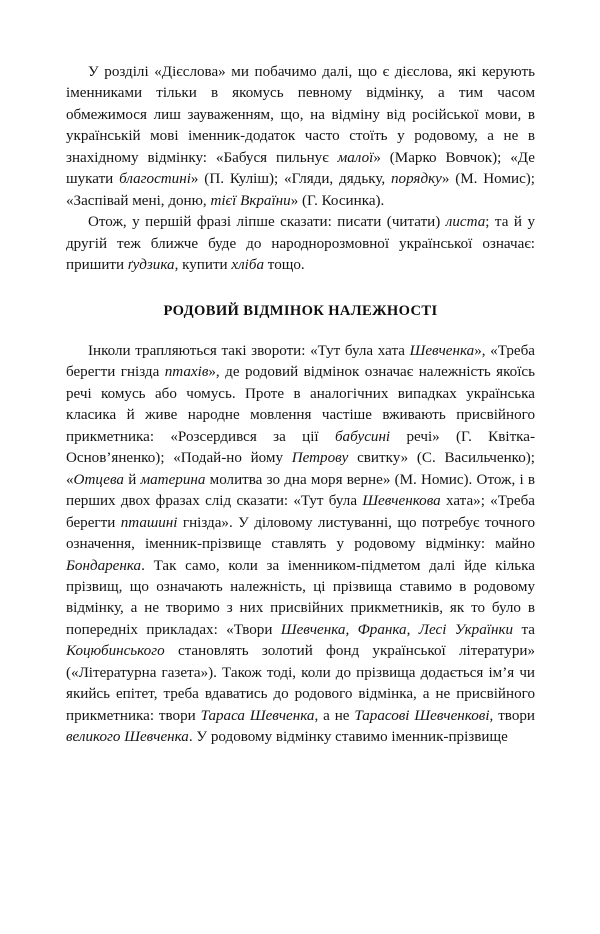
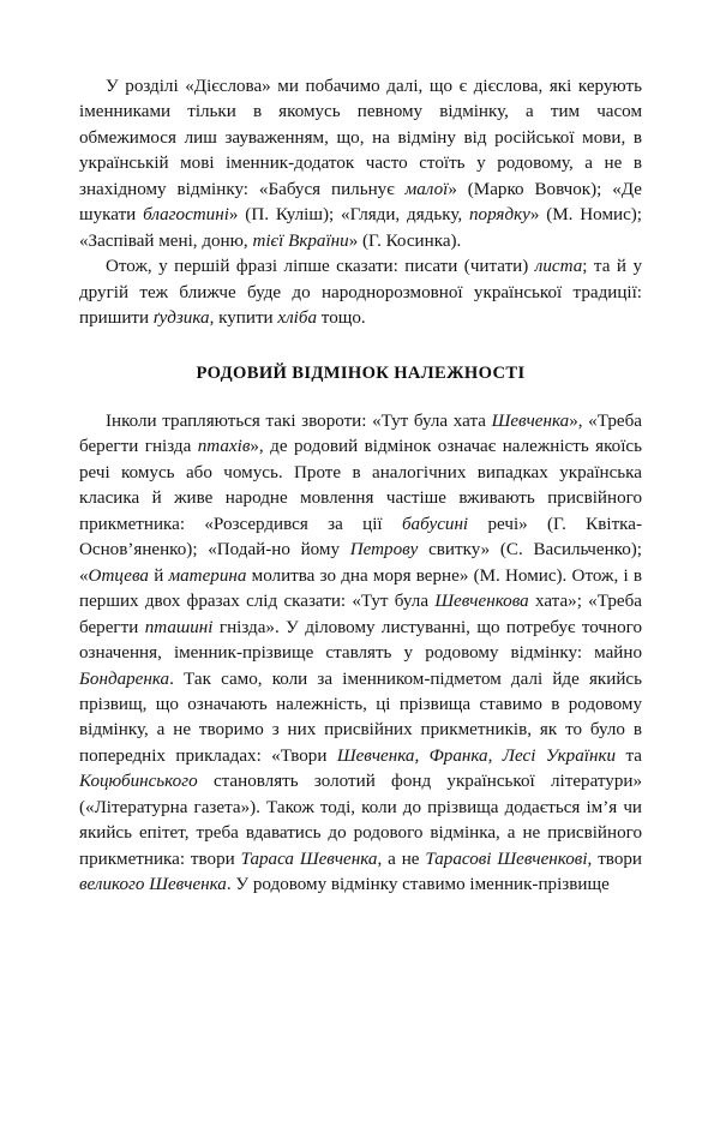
  У розділі «Дієслова» ми побачимо далі, що є дієслова, які керують іменниками тільки в якомусь певному відмінку, а тим часом обмежимося лиш зауваженням, що, на відміну від російської мови, в українській мові іменник-додаток часто стоїть у родовому, а не в знахідному відмінку: «Бабуся пильнує малої» (Марко Вовчок); «Де шукати благостині» (П. Куліш); «Гляди, дядьку, порядку» (М. Номис); «Заспівай мені, доню, тієї Вкраїни» (Г. Косинка).
- Отож, у першій фразі ліпше сказати: писати (читати) листа; та й у другій теж ближче буде до народнорозмовної української означає: пришити ґудзика, купити хліба тощо.
+ Отож, у першій фразі ліпше сказати: писати (читати) листа; та й у другій теж ближче буде до народнорозмовної української традиції: пришити ґудзика, купити хліба тощо.
  РОДОВИЙ ВІДМІНОК НАЛЕЖНОСТІ
- Інколи трапляються такі звороти: «Тут була хата Шевченка», «Треба берегти гнізда птахів», де родовий відмінок означає належність якоїсь речі комусь або чомусь. Проте в аналогічних випадках українська класика й живе народне мовлення частіше вживають присвійного прикметника: «Розсердився за ції бабусині речі» (Г. Квітка-Основ’яненко); «Подай-но йому Петрову свитку» (С. Васильченко); «Отцева й материна молитва зо дна моря верне» (М. Номис). Отож, і в перших двох фразах слід сказати: «Тут була Шевченкова хата»; «Треба берегти пташині гнізда». У діловому листуванні, що потребує точного означення, іменник-прізвище ставлять у родовому відмінку: майно Бондаренка. Так само, коли за іменником-підметом далі йде кілька прізвищ, що означають належність, ці прізвища ставимо в родовому відмінку, а не творимо з них присвійних прикметників, як то було в попередніх прикладах: «Твори Шевченка, Франка, Лесі Українки та Коцюбинського становлять золотий фонд української літератури» («Літературна газета»). Також тоді, коли до прізвища додається ім’я чи якийсь епітет, треба вдаватись до родового відмінка, а не присвійного прикметника: твори Тараса Шевченка, а не Тарасові Шевченкові, твори великого Шевченка. У родовому відмінку ставимо іменник-прізвище
+ Інколи трапляються такі звороти: «Тут була хата Шевченка», «Треба берегти гнізда птахів», де родовий відмінок означає належність якоїсь речі комусь або чомусь. Проте в аналогічних випадках українська класика й живе народне мовлення частіше вживають присвійного прикметника: «Розсердився за ції бабусині речі» (Г. Квітка-Основ’яненко); «Подай-но йому Петрову свитку» (С. Васильченко); «Отцева й материна молитва зо дна моря верне» (М. Номис). Отож, і в перших двох фразах слід сказати: «Тут була Шевченкова хата»; «Треба берегти пташині гнізда». У діловому листуванні, що потребує точного означення, іменник-прізвище ставлять у родовому відмінку: майно Бондаренка. Так само, коли за іменником-підметом далі йде якийсь прізвищ, що означають належність, ці прізвища ставимо в родовому відмінку, а не творимо з них присвійних прикметників, як то було в попередніх прикладах: «Твори Шевченка, Франка, Лесі Українки та Коцюбинського становлять золотий фонд української літератури» («Літературна газета»). Також тоді, коли до прізвища додається ім’я чи якийсь епітет, треба вдаватись до родового відмінка, а не присвійного прикметника: твори Тараса Шевченка, а не Тарасові Шевченкові, твори великого Шевченка. У родовому відмінку ставимо іменник-прізвище
